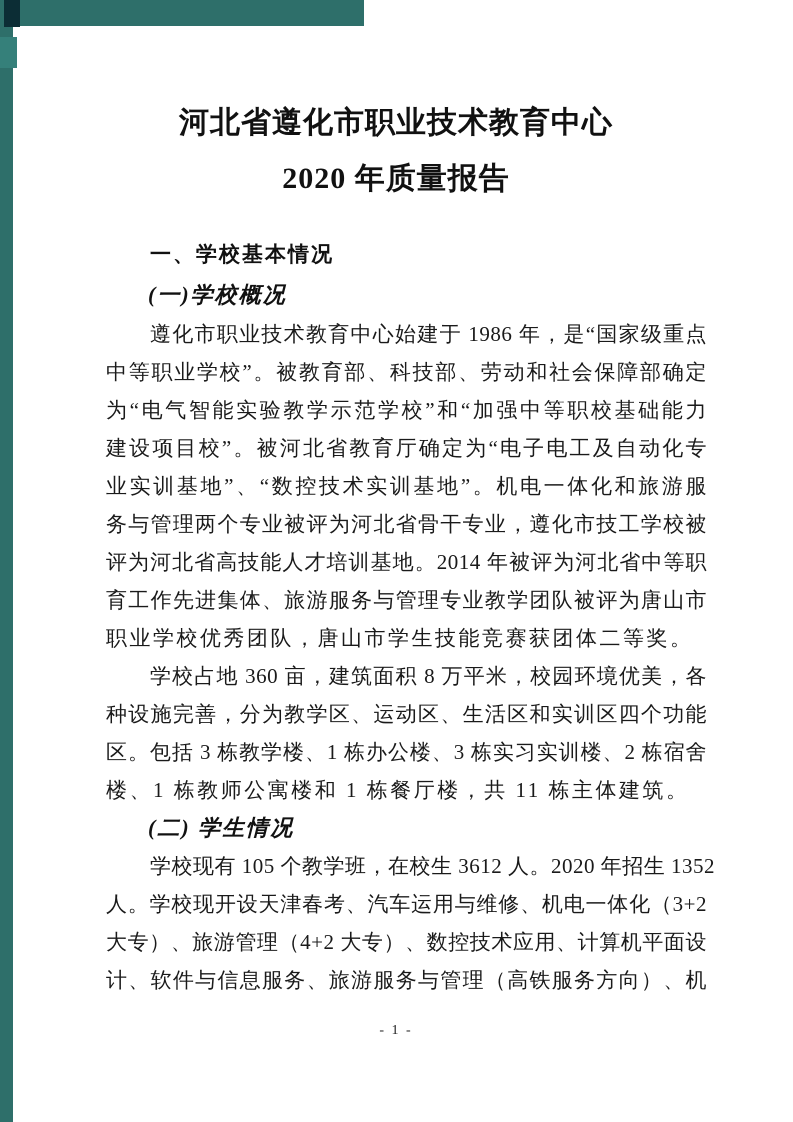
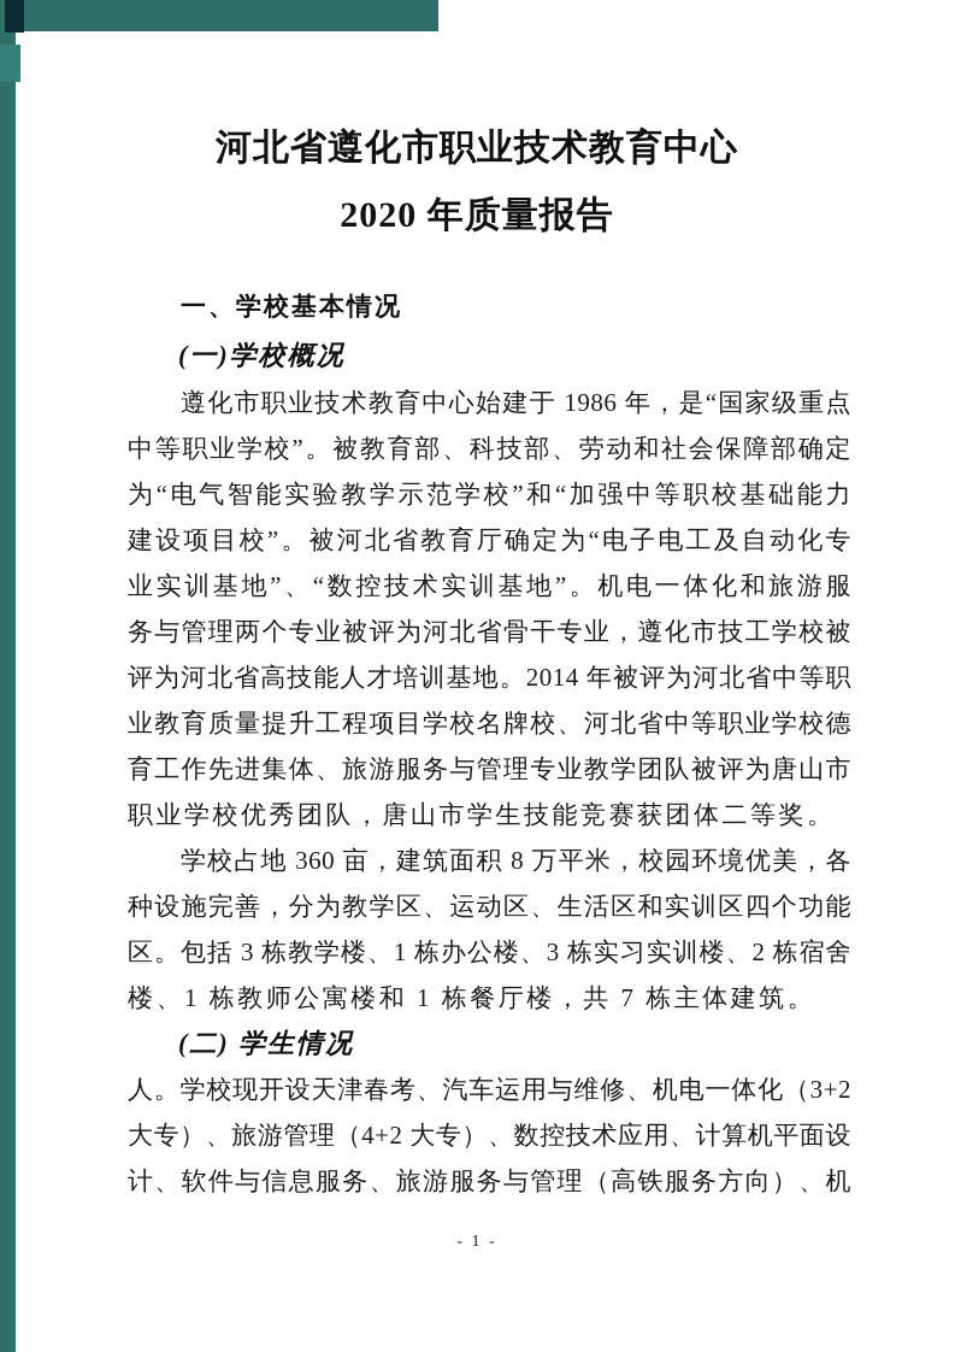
  河北省遵化市职业技术教育中心
  2020 年质量报告
  一、学校基本情况
  (一)学校概况
  遵化市职业技术教育中心始建于 1986 年，是“国家级重点
  中等职业学校”。被教育部、科技部、劳动和社会保障部确定
  为“电气智能实验教学示范学校”和“加强中等职校基础能力
  建设项目校”。被河北省教育厅确定为“电子电工及自动化专
  业实训基地”、“数控技术实训基地”。机电一体化和旅游服
  务与管理两个专业被评为河北省骨干专业，遵化市技工学校被
  评为河北省高技能人才培训基地。2014 年被评为河北省中等职
+ 业教育质量提升工程项目学校名牌校、河北省中等职业学校德
  育工作先进集体、旅游服务与管理专业教学团队被评为唐山市
  职业学校优秀团队，唐山市学生技能竞赛获团体二等奖。
  学校占地 360 亩，建筑面积 8 万平米，校园环境优美，各
  种设施完善，分为教学区、运动区、生活区和实训区四个功能
  区。包括 3 栋教学楼、1 栋办公楼、3 栋实习实训楼、2 栋宿舍
- 楼、1 栋教师公寓楼和 1 栋餐厅楼，共 11 栋主体建筑。
+ 楼、1 栋教师公寓楼和 1 栋餐厅楼，共 7 栋主体建筑。
  (二) 学生情况
- 学校现有 105 个教学班，在校生 3612 人。2020 年招生 1352
  人。学校现开设天津春考、汽车运用与维修、机电一体化（3+2
  大专）、旅游管理（4+2 大专）、数控技术应用、计算机平面设
  计、软件与信息服务、旅游服务与管理（高铁服务方向）、机
  - 1 -
